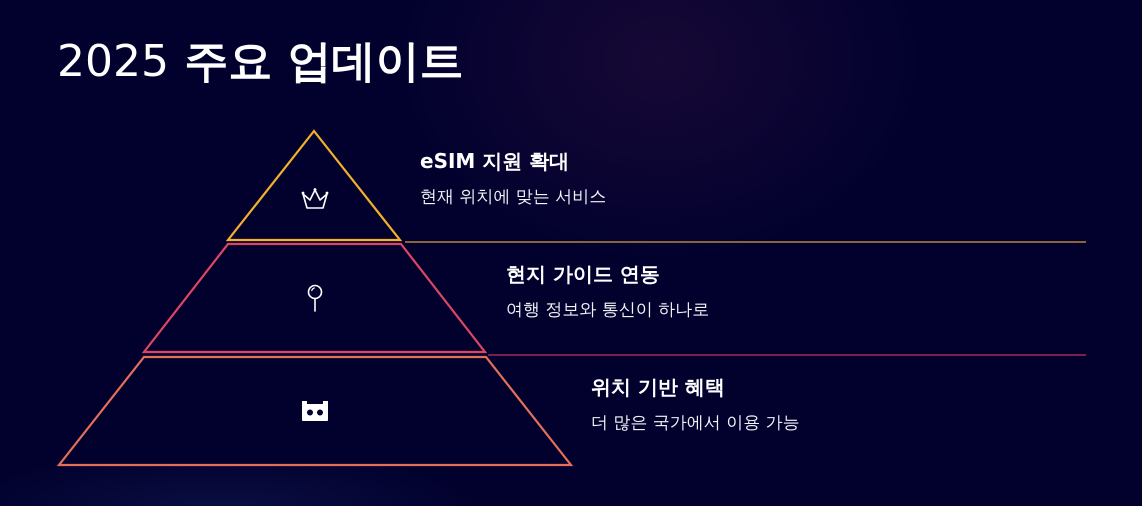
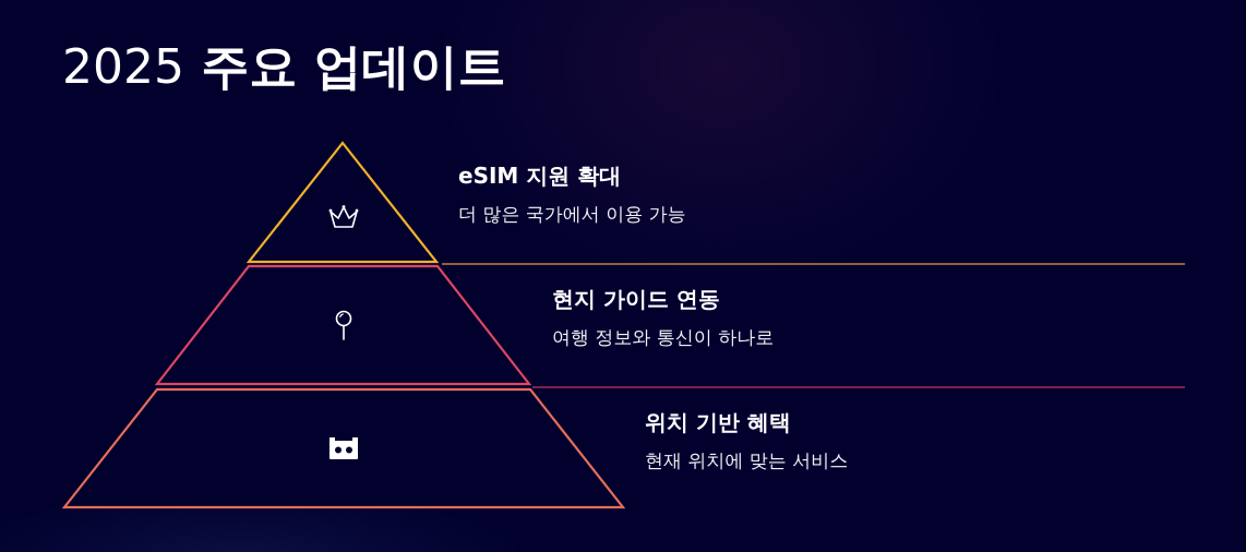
  2025 주요 업데이트
  eSIM 지원 확대
- 현재 위치에 맞는 서비스
+ 더 많은 국가에서 이용 가능
  현지 가이드 연동
  여행 정보와 통신이 하나로
  위치 기반 혜택
- 더 많은 국가에서 이용 가능
+ 현재 위치에 맞는 서비스
